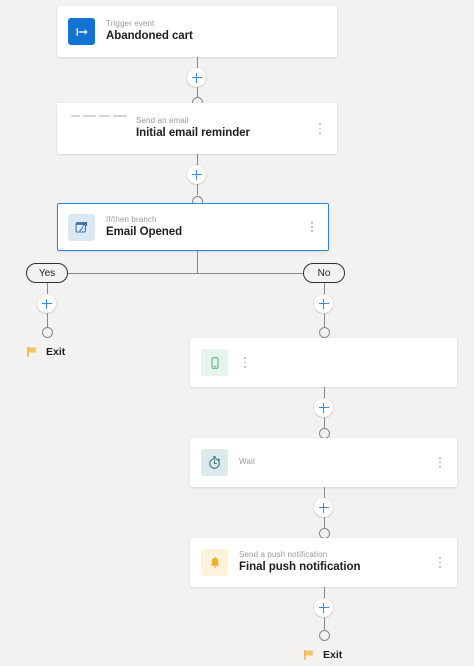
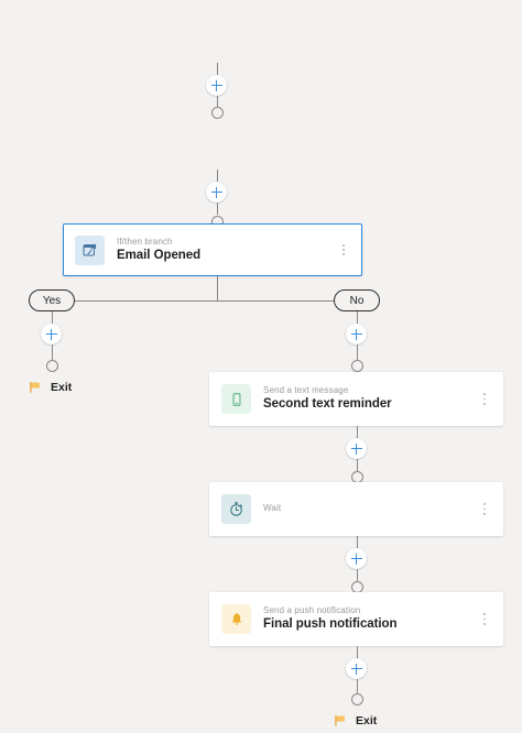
- Trigger event
- Abandoned cart
- Send an email
- Initial email reminder
  If/then branch
  Email Opened
  Yes
  No
  Exit
+ Send a text message
+ Second text reminder
  Wait
  Send a push notification
  Final push notification
  Exit
